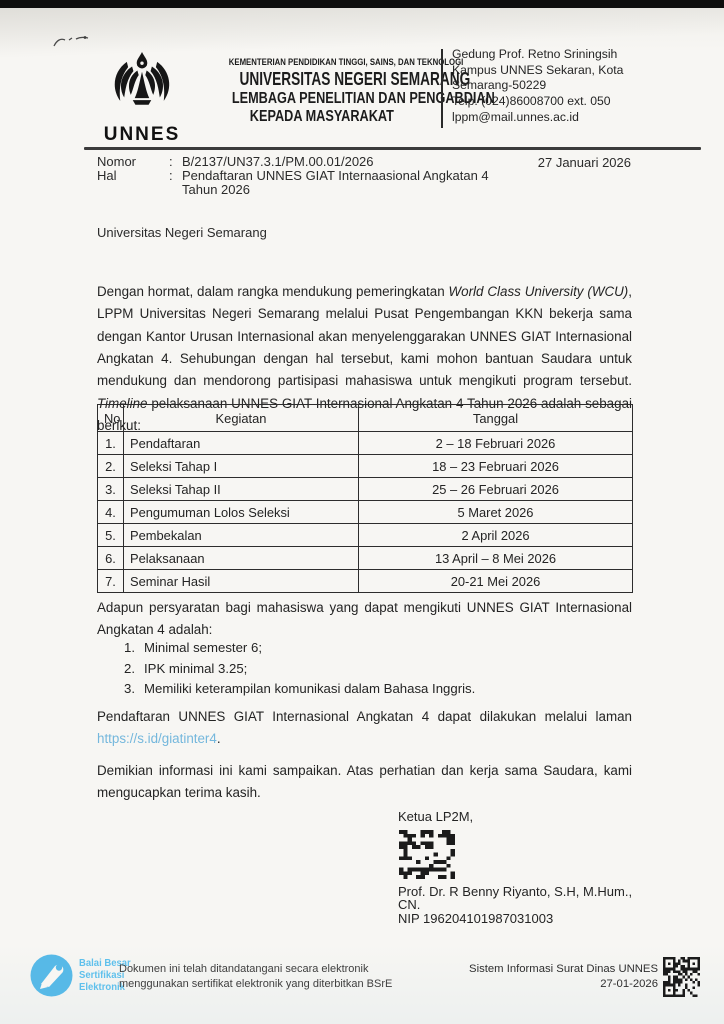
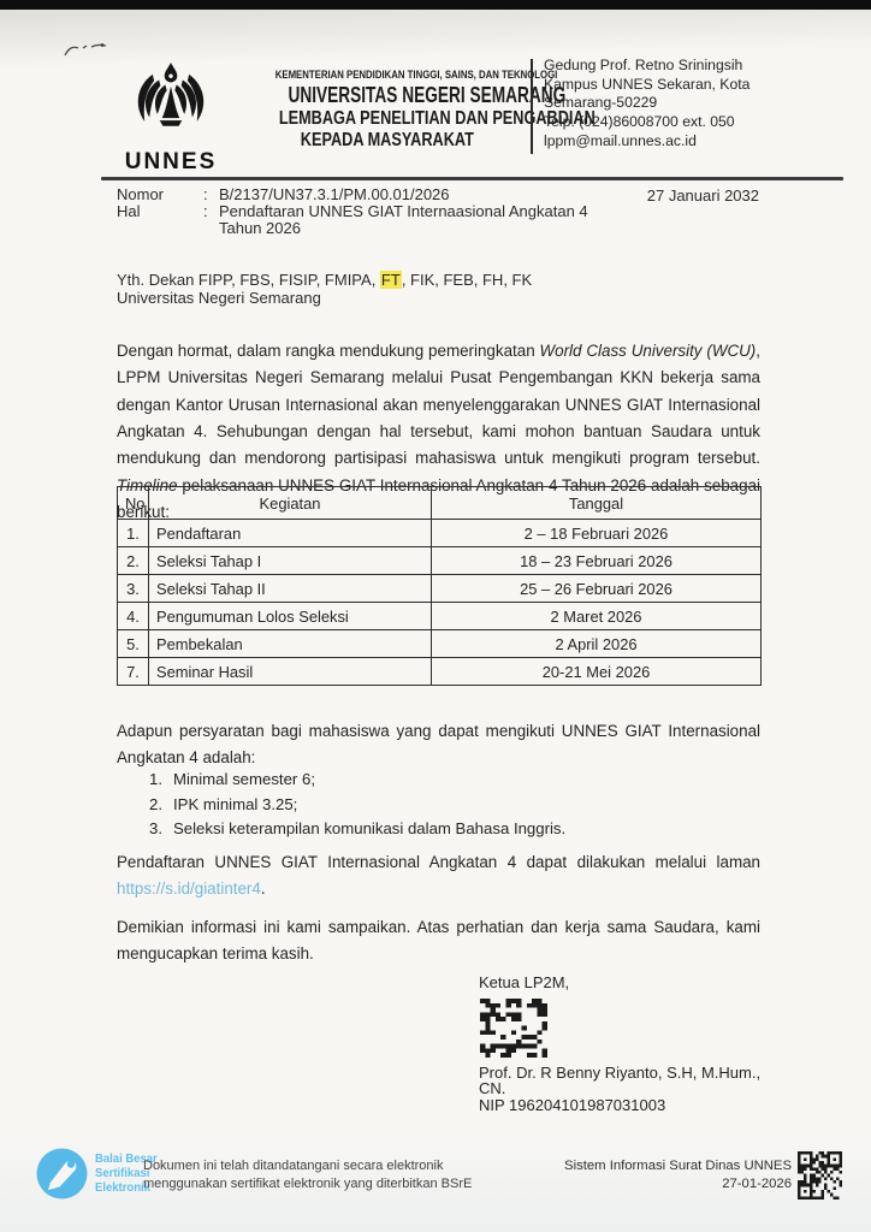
  UNNES
  KEMENTERIAN PENDIDIKAN TINGGI, SAINS, DAN TEKNLOGI
  UNIVERSITAS NEGERI SEMARANG
  LEMBAGA PENELITIAN DAN PENABDIAN
  KEPADA MASYARAKAT
  Gedung Prof. Retno Sriningsih
  Kampus UNNES Sekaran, Kota
  Semarang-50229
  Telp. (024)86008700 ext. 050
  lppm@mail.unnes.ac.id
  Nomor
  :
  B/2137/UN37.3.1/PM.00.01/2026
  Hal
  :
  Pendaftaran UNNES GIAT Internaasional Angkatan 4
  Tahun 2026
- 27 Januari 2026
+ 27 Januari 2032
+ Yth. Dekan FIPP, FBS, FISIP, FMIPA, FT, FIK, FEB, FH, FK
  Universitas Negeri Semarang
  Dengan hormat, dalam rangka mendukung pemeringkatan World Class University (WCU), LPPM Universitas Negeri Semarang melalui Pusat Pengembangan KKN bekerja sama dengan Kantor Urusan Internasional akan menyelenggarakan UNNES GIAT Internasional Angkatan 4. Sehubungan dengan hal tersebut, kami mohon bantuan Saudara untuk mendukung dan mendorong partisipasi mahasiswa untuk mengikuti program tersebut. Timeline pelaksanaan UNNES GIAT Internasional Angkatan 4 Tahun 2026 adalah sebagai berikut:
  No	Kegiatan	Tanggal
  1.	Pendaftaran	2 – 18 Februari 2026
  2.	Seleksi Tahap I	18 – 23 Februari 2026
  3.	Seleksi Tahap II	25 – 26 Februari 2026
- 4.	Pengumuman Lolos Seleksi	5 Maret 2026
+ 4.	Pengumuman Lolos Seleksi	2 Maret 2026
  5.	Pembekalan	2 April 2026
- 6.	Pelaksanaan	13 April – 8 Mei 2026
  7.	Seminar Hasil	20-21 Mei 2026
  Adapun persyaratan bagi mahasiswa yang dapat mengikuti UNNES GIAT Internasional Angkatan 4 adalah:
  1.
  Minimal semester 6;
  2.
  IPK minimal 3.25;
  3.
- Memiliki keterampilan komunikasi dalam Bahasa Inggris.
+ Seleksi keterampilan komunikasi dalam Bahasa Inggris.
  Pendaftaran UNNES GIAT Internasional Angkatan 4 dapat dilakukan melalui laman https://s.id/giatinter4.
  Demikian informasi ini kami sampaikan. Atas perhatian dan kerja sama Saudara, kami mengucapkan terima kasih.
  Ketua LP2M,
  Prof. Dr. R Benny Riyanto, S.H, M.Hum.,
  CN.
  NIP 196204101987031003
  Balai Besar
  Sertifikasi
  Elektronik
  Dokumen ini telah ditandatangani secara elektronik
  menggunakan sertifikat elektronik yang diterbitkan BSrE
  Sistem Informasi Surat Dinas UNNES
  27-01-2026
